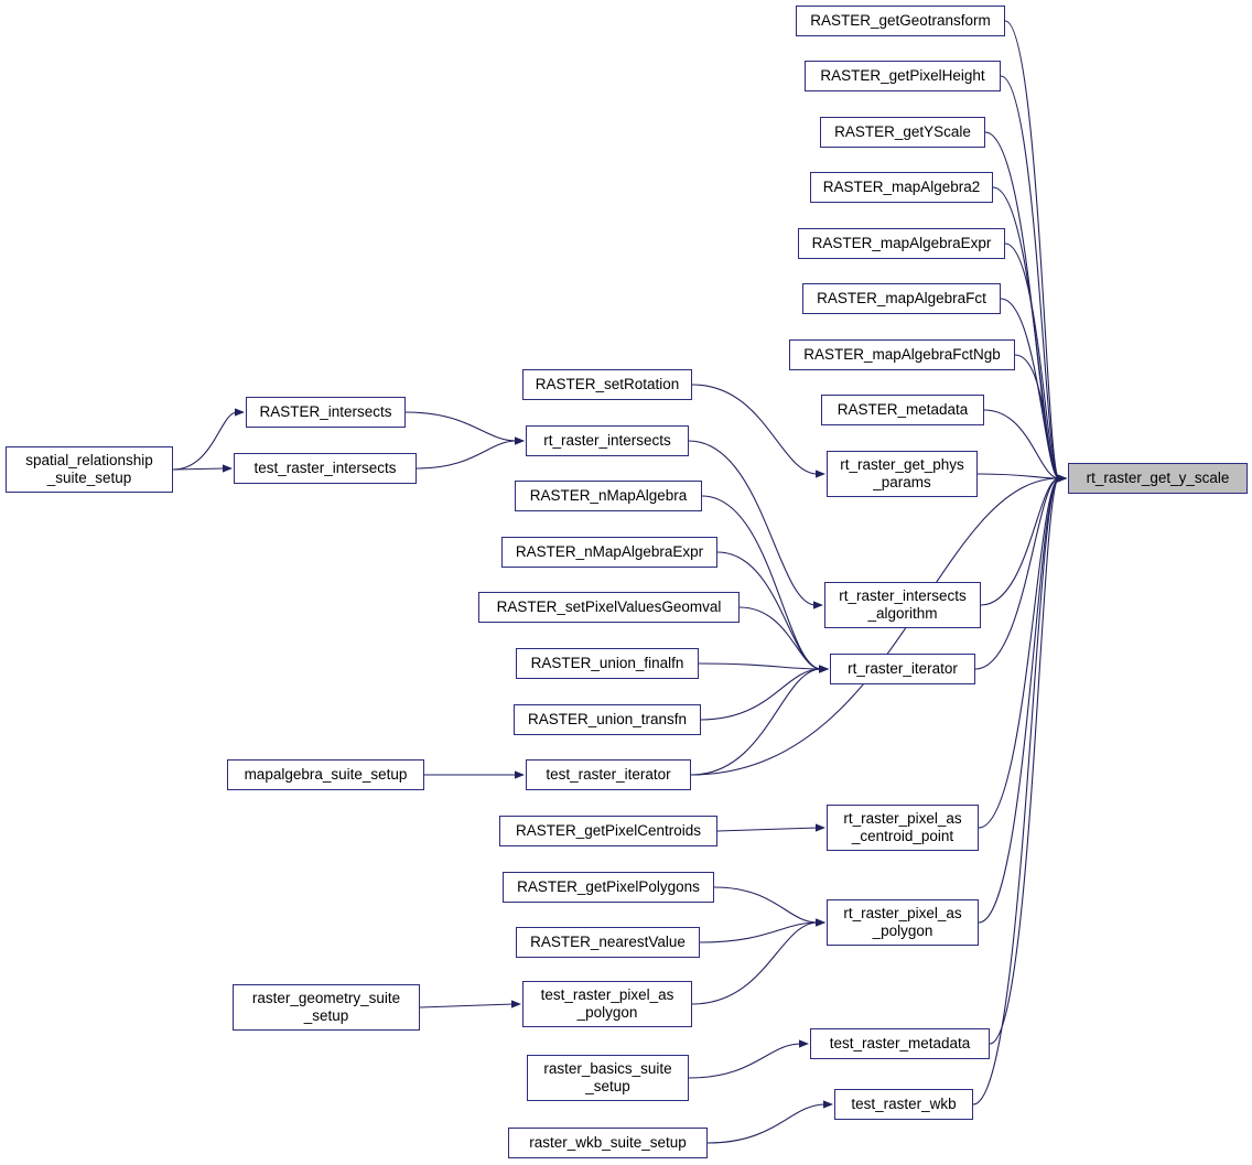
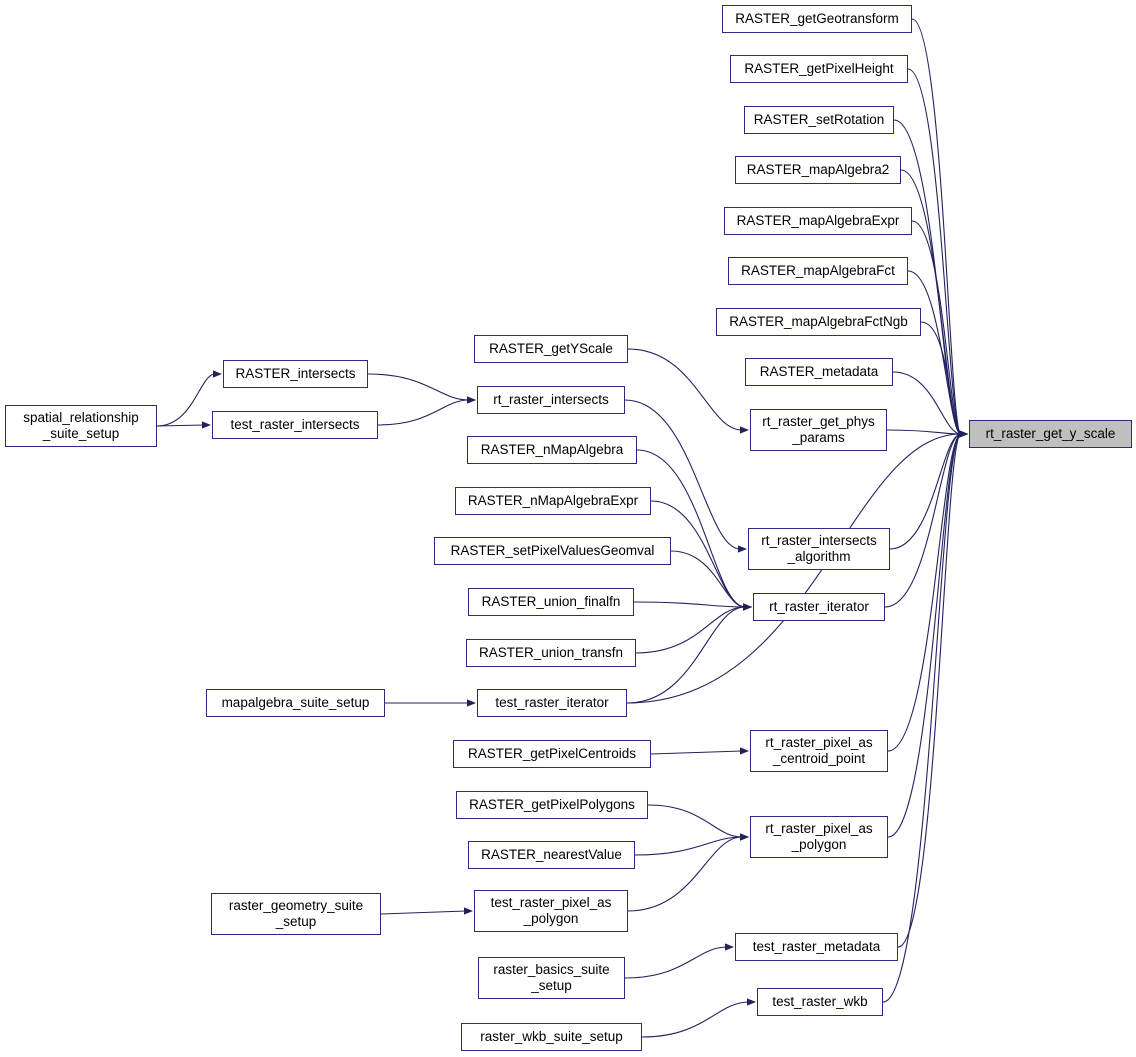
  RASTER_getGeotransform
  RASTER_getPixelHeight
- RASTER_getYScale
+ RASTER_setRotation
  RASTER_mapAlgebra2
  RASTER_mapAlgebraExpr
  RASTER_mapAlgebraFct
  RASTER_mapAlgebraFctNgb
  RASTER_metadata
  rt_raster_get_phys
  _params
  rt_raster_get_y_scale
- RASTER_setRotation
+ RASTER_getYScale
  rt_raster_intersects
  RASTER_intersects
  test_raster_intersects
  spatial_relationship
  _suite_setup
  RASTER_nMapAlgebra
  RASTER_nMapAlgebraExpr
  RASTER_setPixelValuesGeomval
  RASTER_union_finalfn
  RASTER_union_transfn
  rt_raster_intersects
  _algorithm
  rt_raster_iterator
  test_raster_iterator
  mapalgebra_suite_setup
  RASTER_getPixelCentroids
  rt_raster_pixel_as
  _centroid_point
  RASTER_getPixelPolygons
  RASTER_nearestValue
  rt_raster_pixel_as
  _polygon
  test_raster_pixel_as
  _polygon
  raster_geometry_suite
  _setup
  test_raster_metadata
  raster_basics_suite
  _setup
  test_raster_wkb
  raster_wkb_suite_setup
